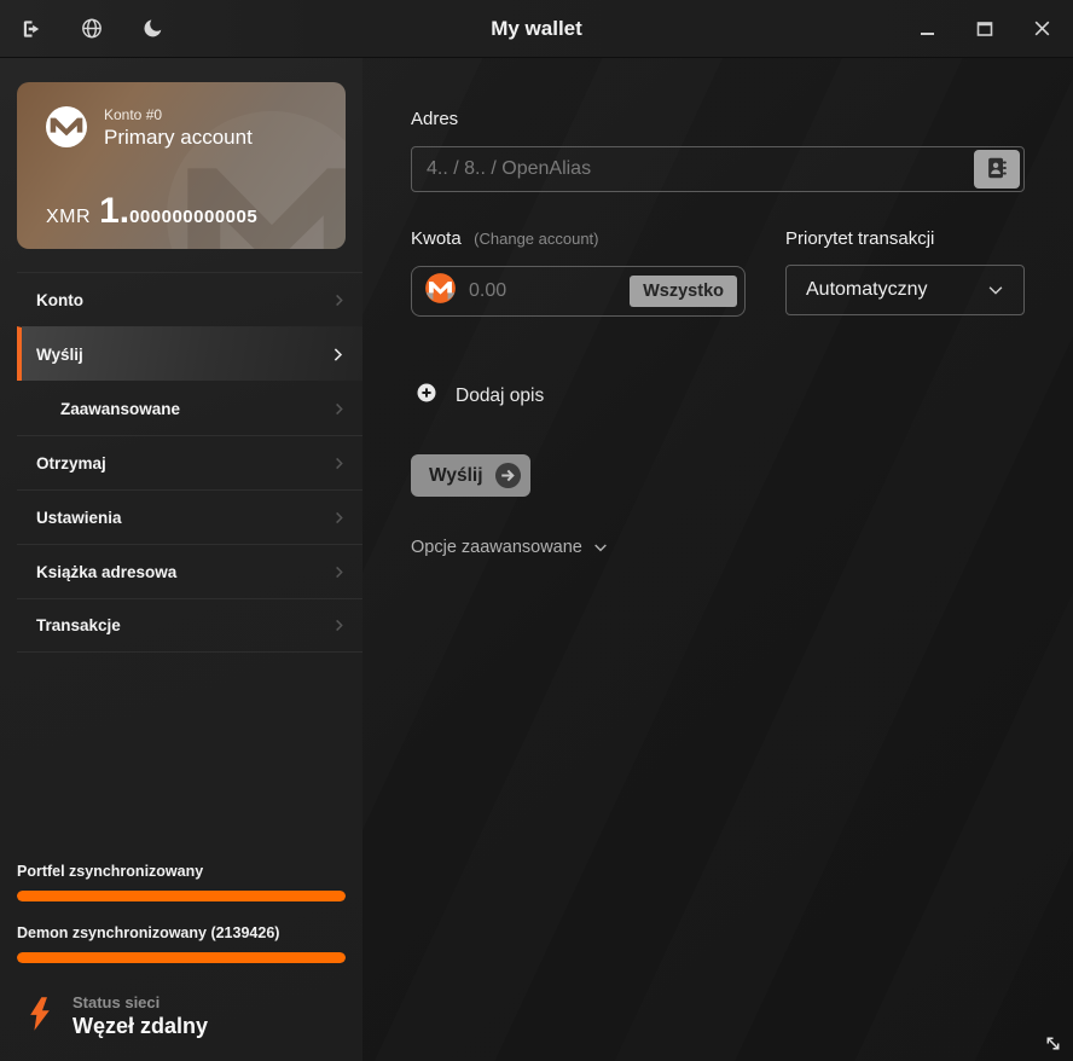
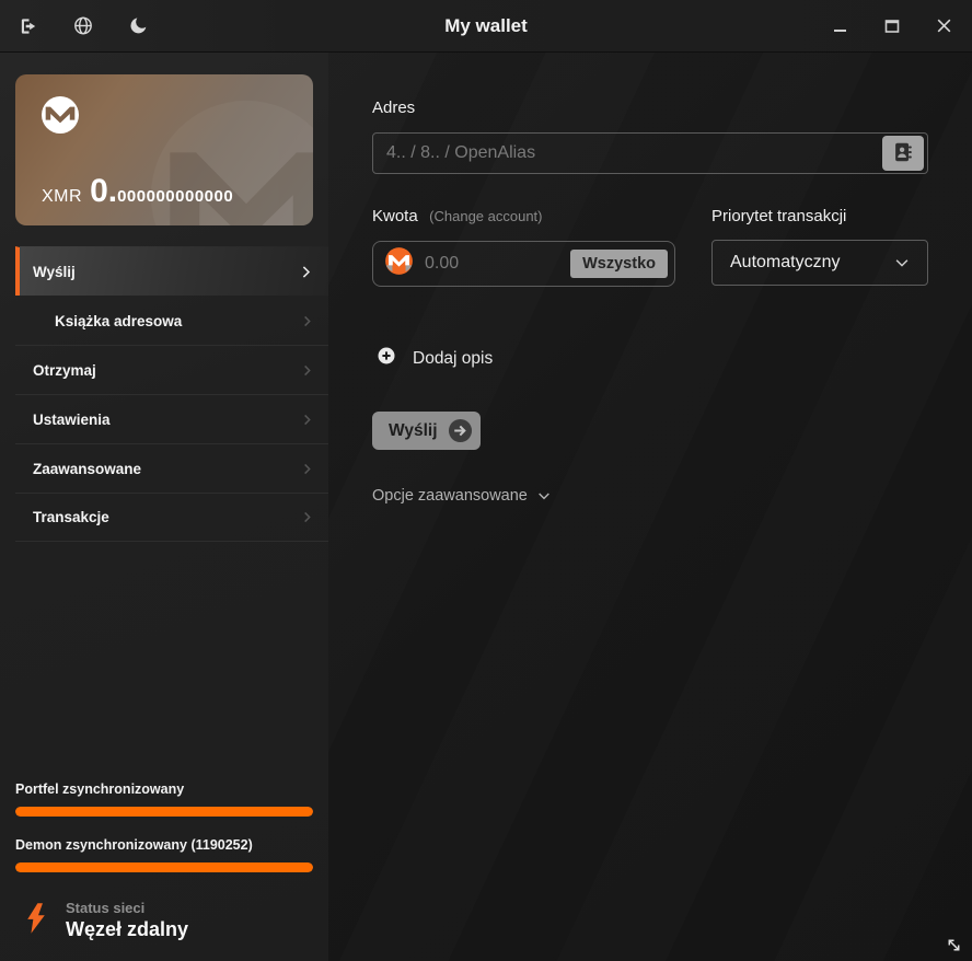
  My wallet
- Konto #0
- Primary account
  XMR
- 1.
+ 0.
- 000000000005
+ 000000000000
- Konto
  Wyślij
- Zaawansowane
+ Książka adresowa
  Otrzymaj
  Ustawienia
- Książka adresowa
+ Zaawansowane
  Transakcje
  Portfel zsynchronizowany
- Demon zsynchronizowany (2139426)
+ Demon zsynchronizowany (1190252)
  Status sieci
  Węzeł zdalny
  Adres
  4.. / 8.. / OpenAlias
  Kwota (Change account)
  0.00
  Wszystko
  Priorytet transakcji
  Automatyczny
  Dodaj opis
  Wyślij
  Opcje zaawansowane
